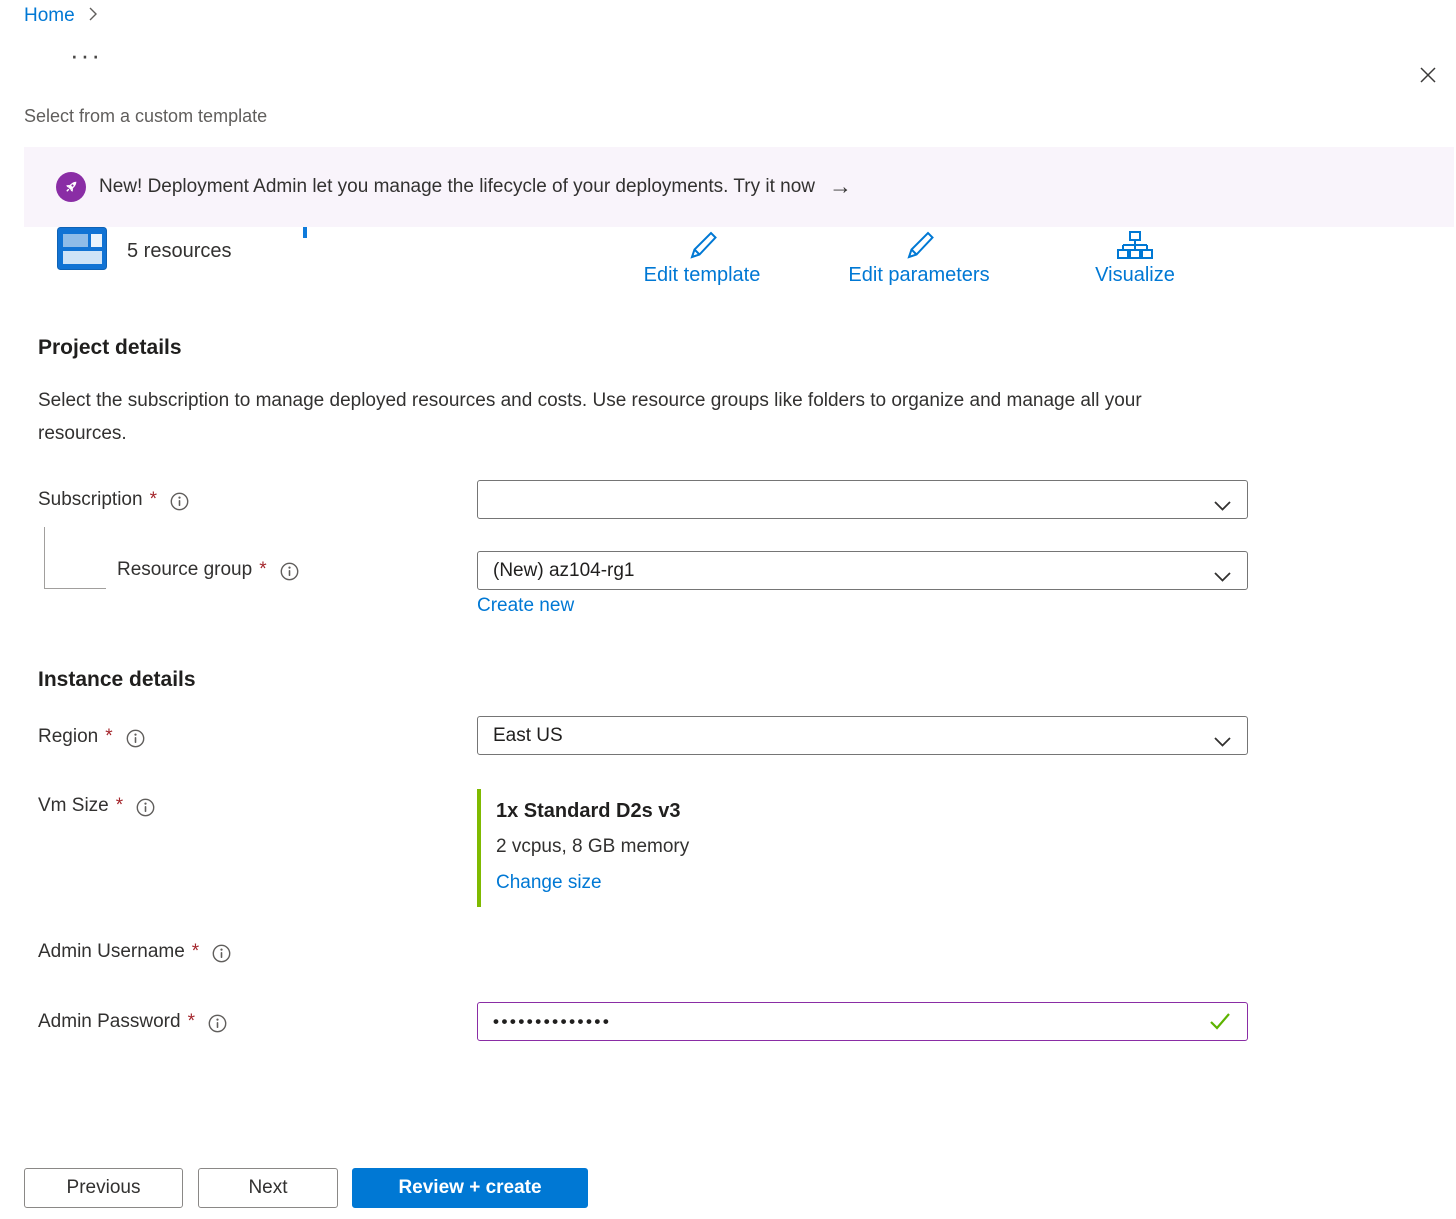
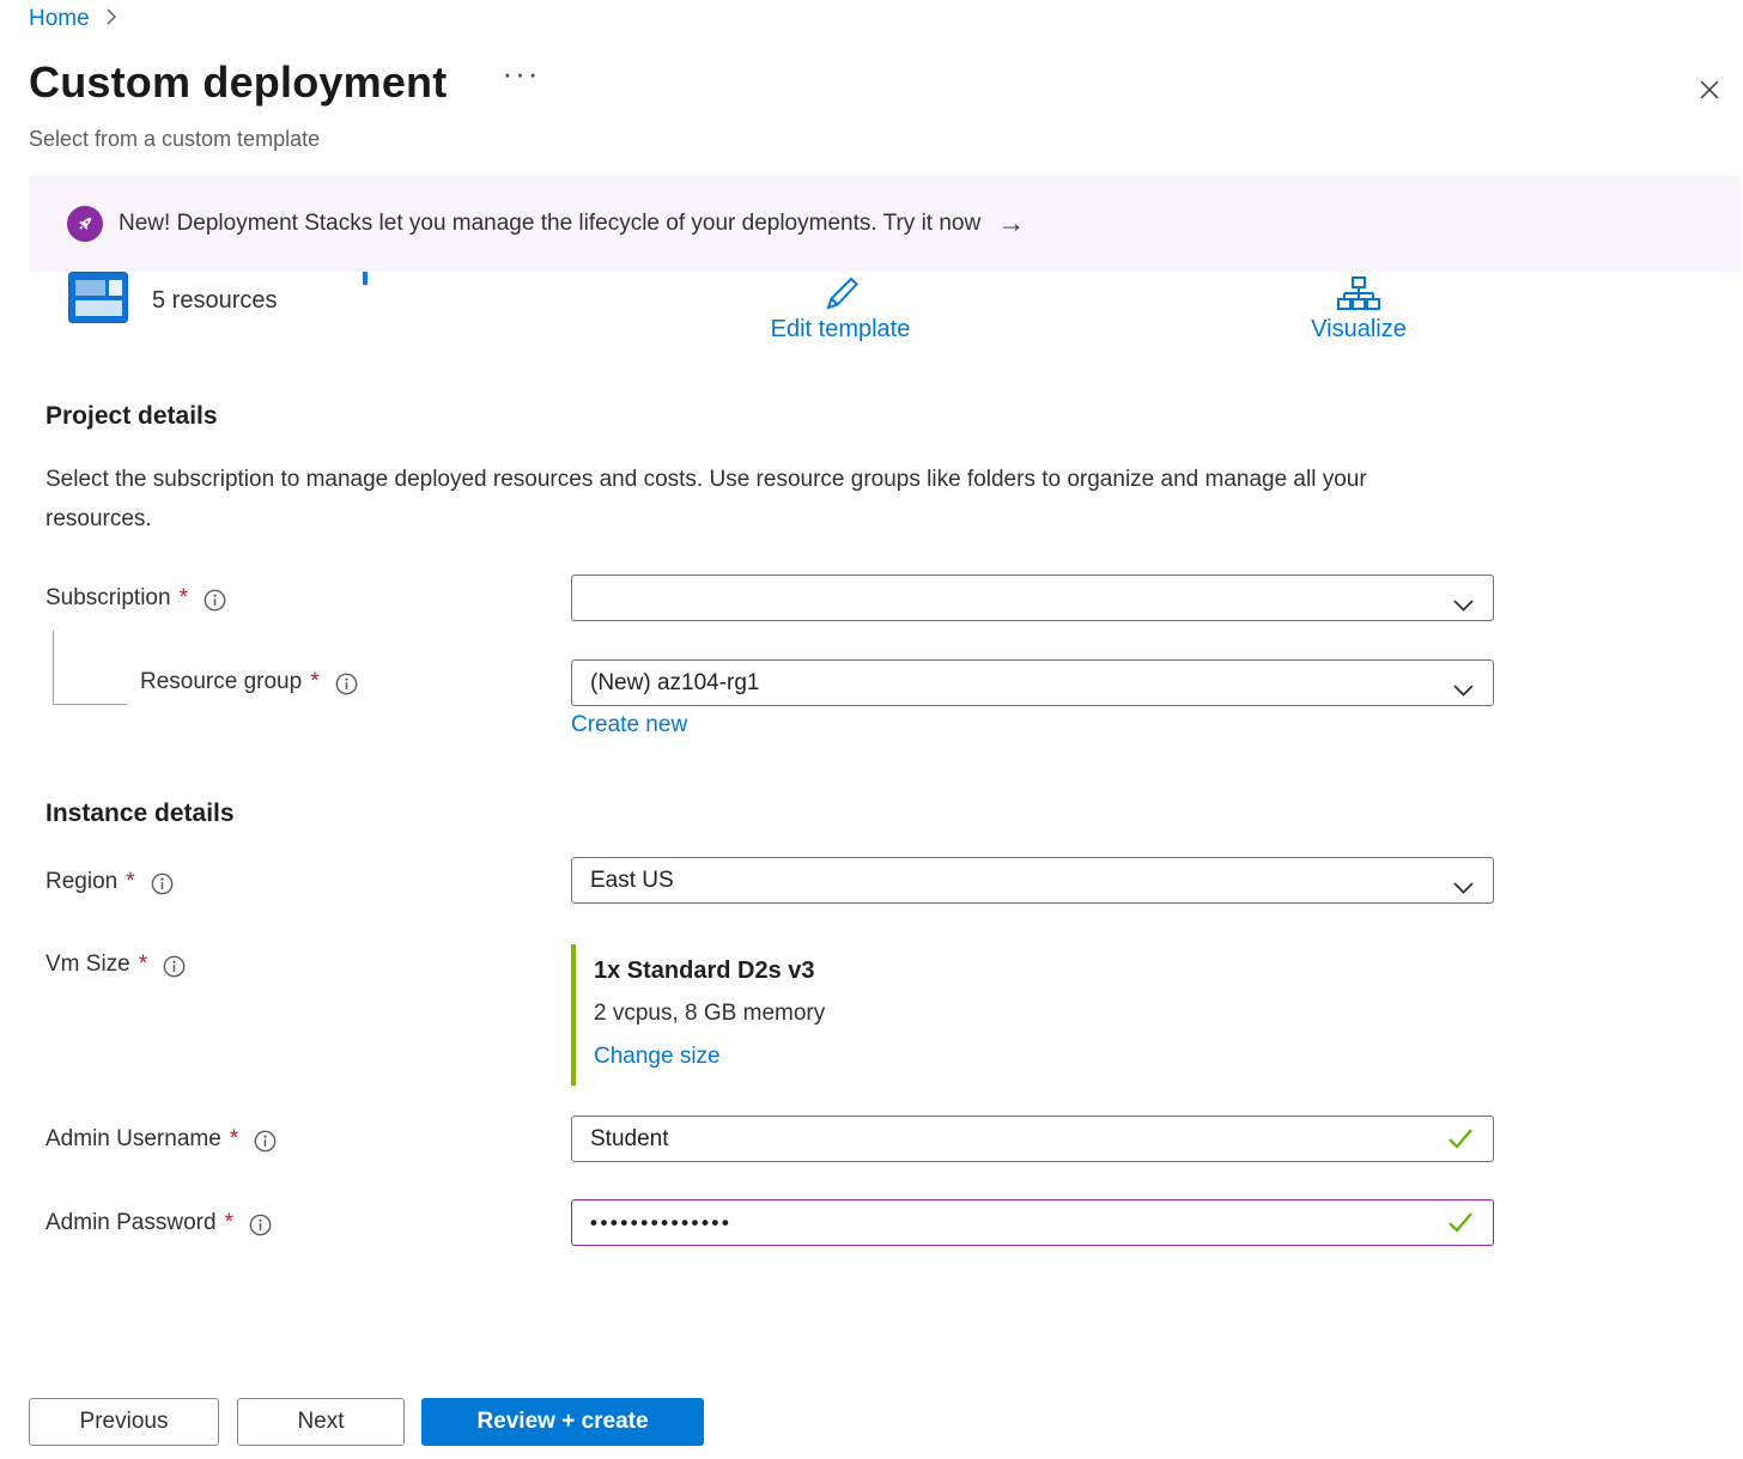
  Home
+ Custom deployment
  ···
  Select from a custom template
- New! Deployment Admin let you manage the lifecycle of your deployments. Try it now
+ New! Deployment Stacks let you manage the lifecycle of your deployments. Try it now
  →
  5 resources
  Edit template
- Edit parameters
  Visualize
  Project details
  Select the subscription to manage deployed resources and costs. Use resource groups like folders to organize and manage all your resources.
  Subscription
  *
  Resource group
  *
  (New) az104-rg1
  Create new
  Instance details
  Region
  *
  East US
  Vm Size
  *
  1x Standard D2s v3
  2 vcpus, 8 GB memory
  Change size
  Admin Username
  *
+ Student
  Admin Password
  *
  ••••••••••••••
  Previous
  Next
  Review + create
